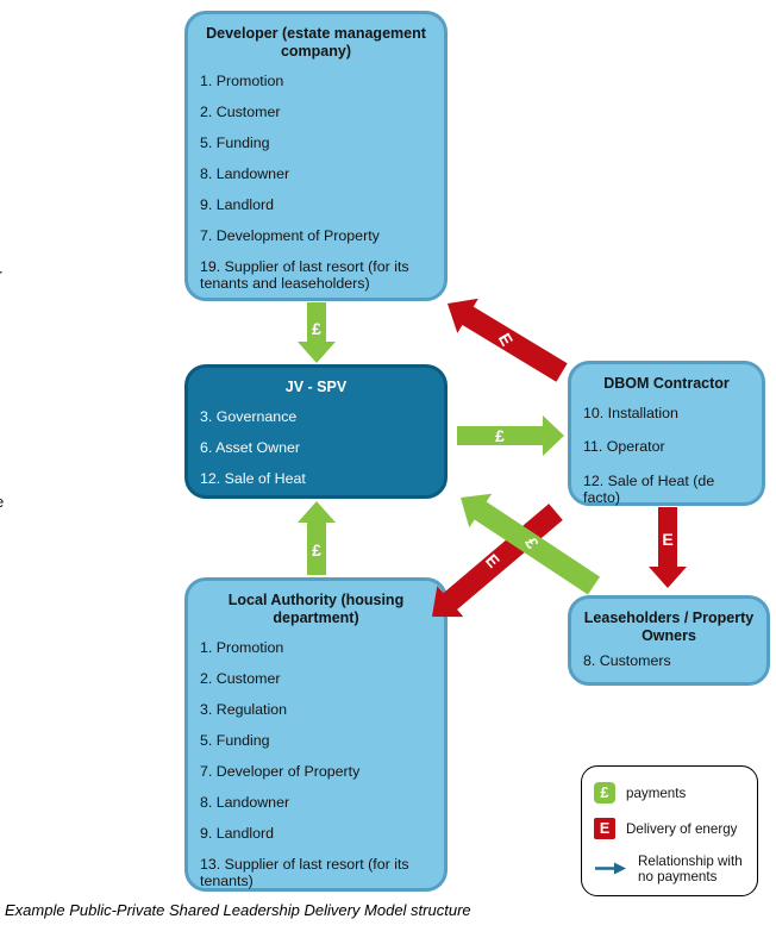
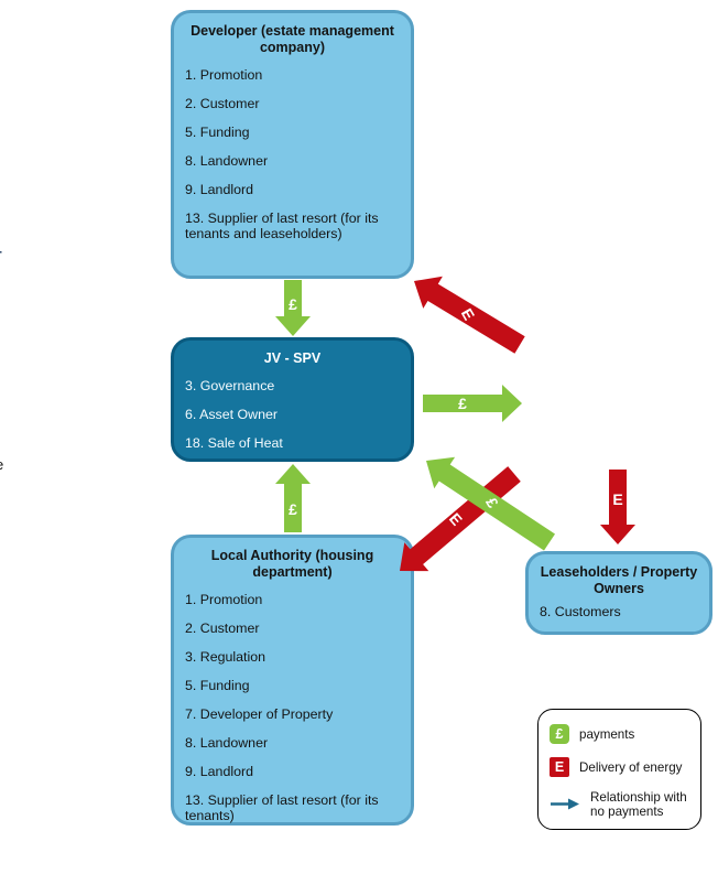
  -
  Developer (estate management company)
  1. Promotion
  2. Customer
  5. Funding
  8. Landowner
  9. Landlord
- 7. Development of Property
- 19. Supplier of last resort (for its tenants and leaseholders)
+ 13. Supplier of last resort (for its tenants and leaseholders)
  JV - SPV
  3. Governance
  6. Asset Owner
- 12. Sale of Heat
+ 18. Sale of Heat
- DBOM Contractor
- 10. Installation
- 11. Operator
- 12. Sale of Heat (de facto)
  Local Authority (housing department)
  1. Promotion
  2. Customer
  3. Regulation
  5. Funding
  7. Developer of Property
  8. Landowner
  9. Landlord
  13. Supplier of last resort (for its tenants)
  Leaseholders / Property Owners
  8. Customers
  E
  £
  £
  £
  £
  payments
  E
  Delivery of energy
  Relationship with no payments
- Example Public-Private Shared Leadership Delivery Model structure
